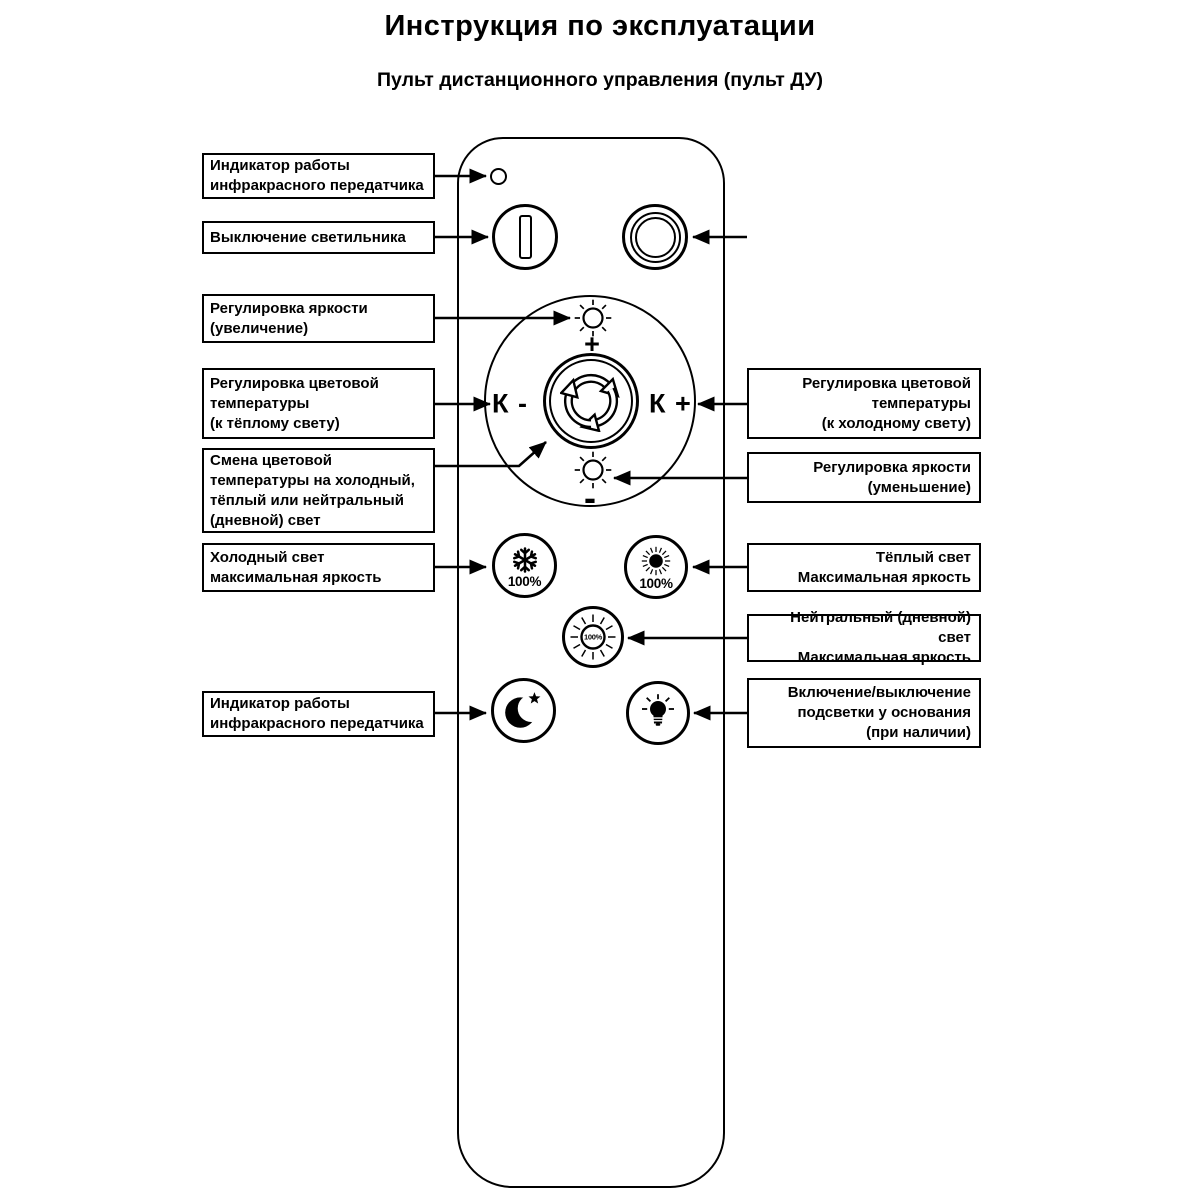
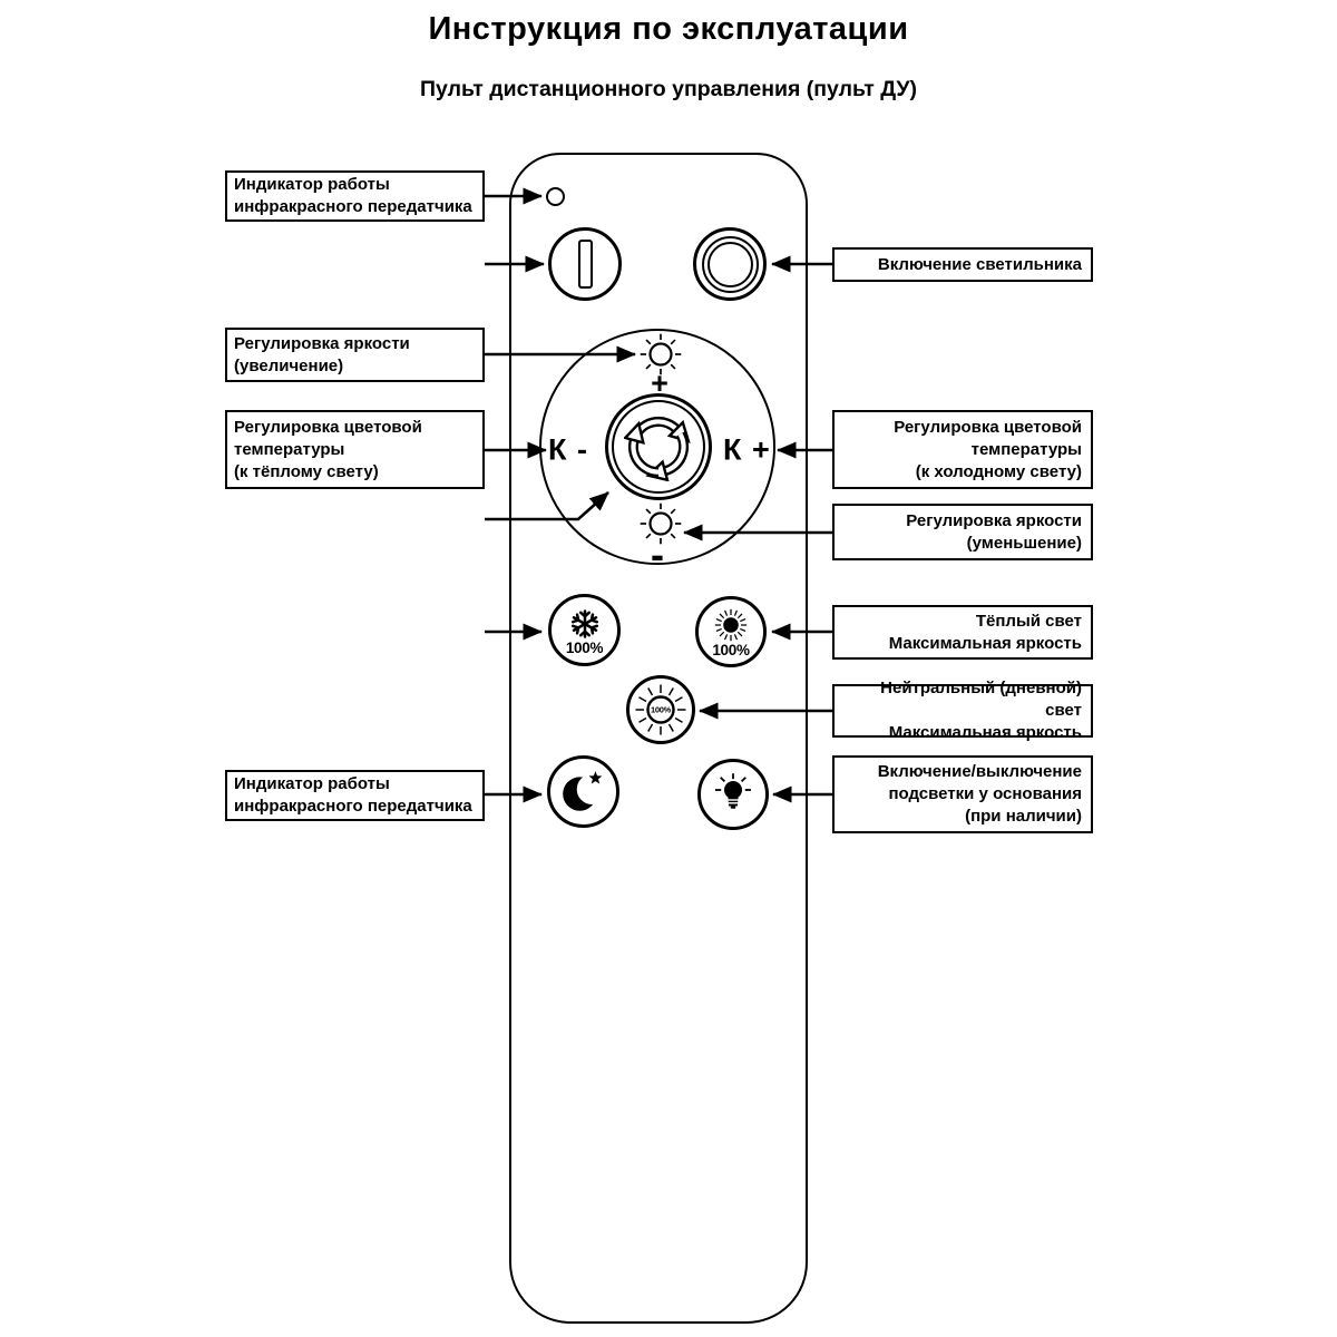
  Инструкция по эксплуатации
  Пульт дистанционного управления (пульт ДУ)
  +
  К -
  К +
  -
  100%
  100%
  100%
  Индикатор работы
  инфракрасного передатчика
- Выключение светильника
  Регулировка яркости
  (увеличение)
  Регулировка цветовой
  температуры
  (к тёплому свету)
- Смена цветовой
- температуры на холодный,
- тёплый или нейтральный
- (дневной) свет
- Холодный свет
- максимальная яркость
  Индикатор работы
  инфракрасного передатчика
+ Включение светильника
  Регулировка цветовой
  температуры
  (к холодному свету)
  Регулировка яркости
  (уменьшение)
  Тёплый свет
  Максимальная яркость
  Нейтральный (дневной) свет
  Максимальная яркость
  Включение/выключение
  подсветки у основания
  (при наличии)
